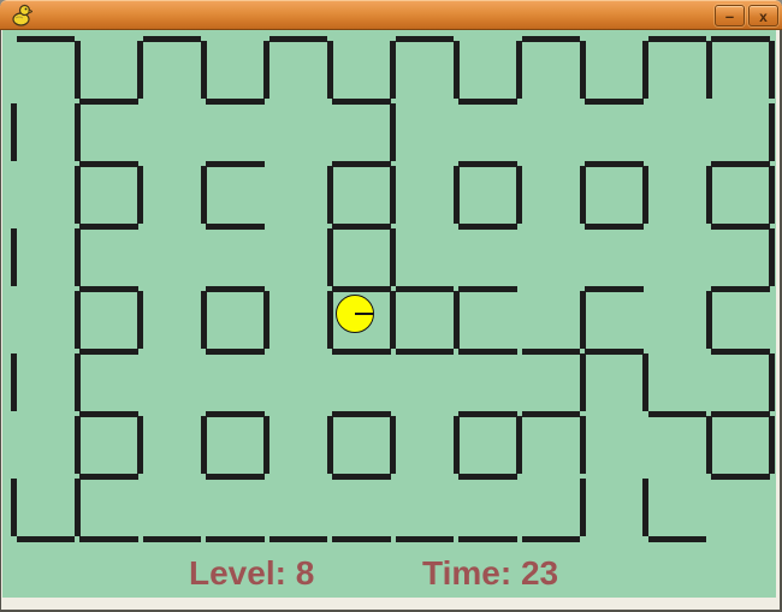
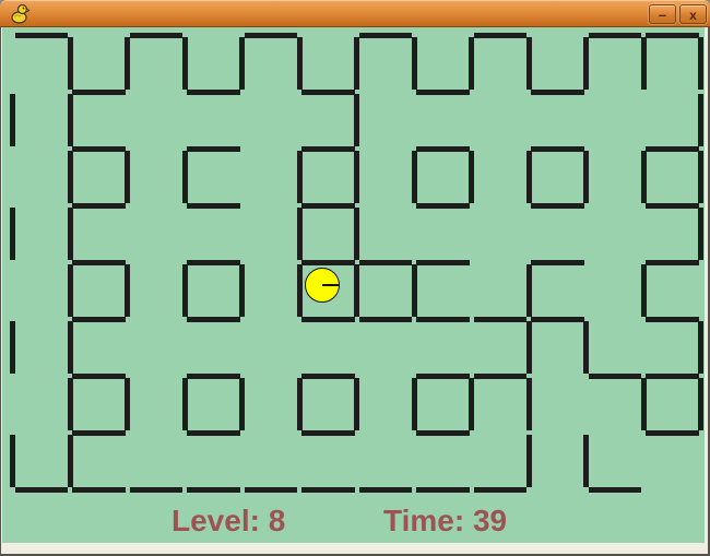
  Level: 8
- Time: 23
+ Time: 39
  –
  x
